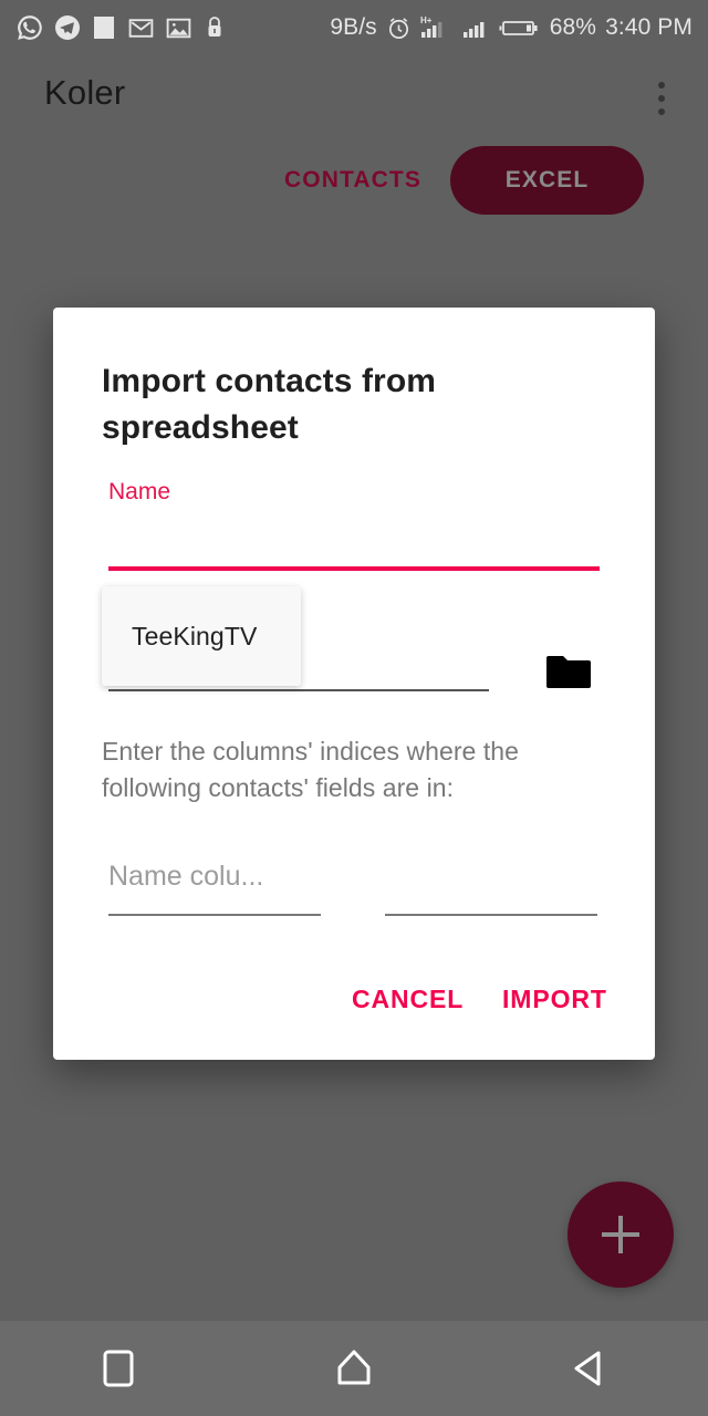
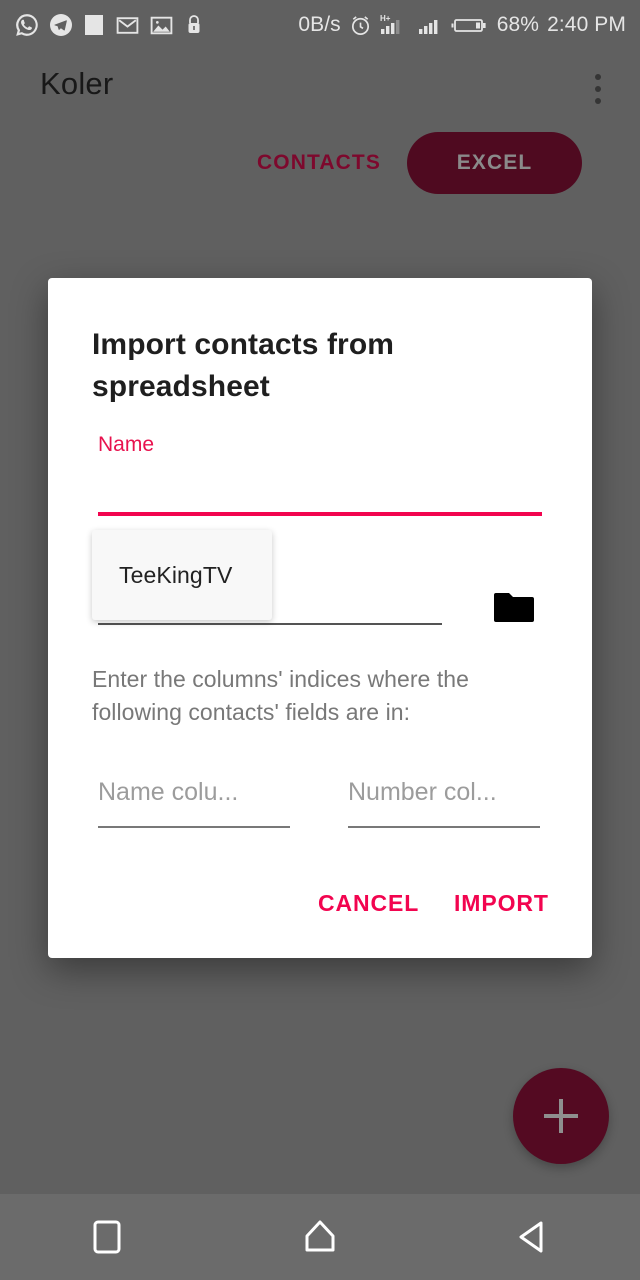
- 9B/s
+ 0B/s
  H+
  68%
- 3:40 PM
+ 2:40 PM
  Koler
  CONTACTS
  EXCEL
  Import contacts from spreadsheet
  Name
  TeeKingTV
  Enter the columns' indices where the following contacts' fields are in:
  Name colu...
+ Number col...
  CANCEL
  IMPORT
